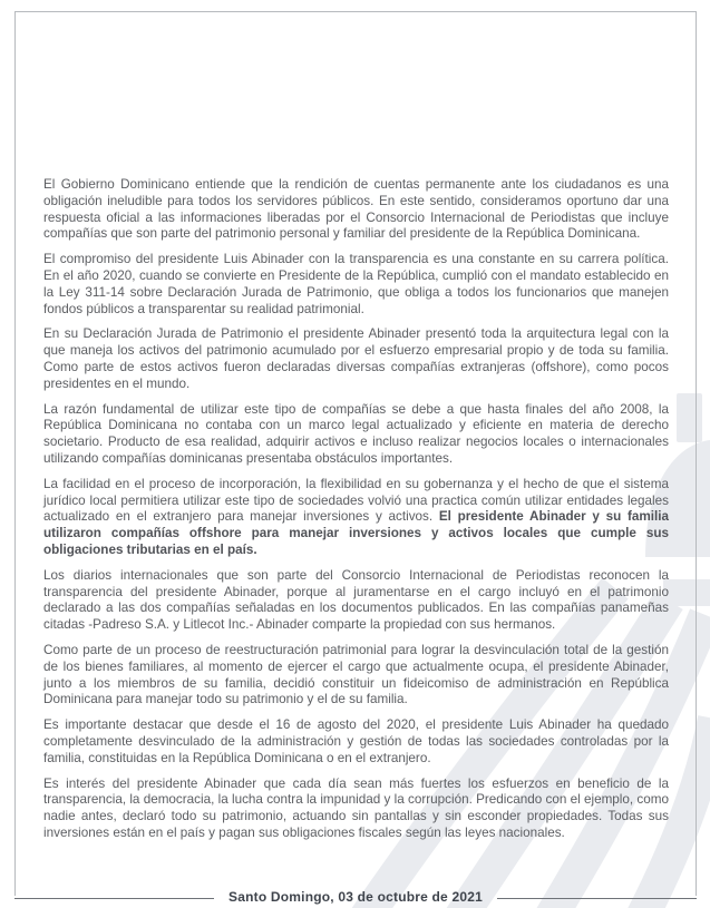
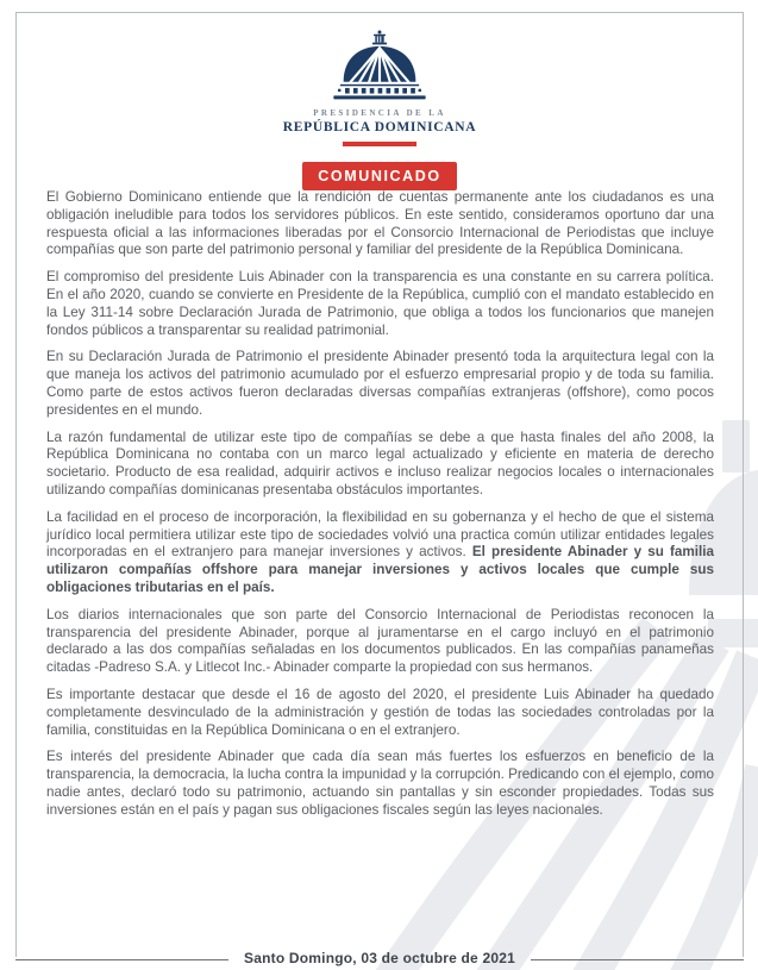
+ PRESIDENCIA DE LA
+ REPÚBLICA DOMINICANA
+ COMUNICADO
  El Gobierno Dominicano entiende que la rendición de cuentas permanente ante los ciudadanos es una obligación ineludible para todos los servidores públicos. En este sentido, consideramos oportuno dar una respuesta oficial a las informaciones liberadas por el Consorcio Internacional de Periodistas que incluye compañías que son parte del patrimonio personal y familiar del presidente de la República Dominicana.
  El compromiso del presidente Luis Abinader con la transparencia es una constante en su carrera política. En el año 2020, cuando se convierte en Presidente de la República, cumplió con el mandato establecido en la Ley 311-14 sobre Declaración Jurada de Patrimonio, que obliga a todos los funcionarios que manejen fondos públicos a transparentar su realidad patrimonial.
  En su Declaración Jurada de Patrimonio el presidente Abinader presentó toda la arquitectura legal con la que maneja los activos del patrimonio acumulado por el esfuerzo empresarial propio y de toda su familia. Como parte de estos activos fueron declaradas diversas compañías extranjeras (offshore), como pocos presidentes en el mundo.
  La razón fundamental de utilizar este tipo de compañías se debe a que hasta finales del año 2008, la República Dominicana no contaba con un marco legal actualizado y eficiente en materia de derecho societario. Producto de esa realidad, adquirir activos e incluso realizar negocios locales o internacionales utilizando compañías dominicanas presentaba obstáculos importantes.
- La facilidad en el proceso de incorporación, la flexibilidad en su gobernanza y el hecho de que el sistema jurídico local permitiera utilizar este tipo de sociedades volvió una practica común utilizar entidades legales actualizado en el extranjero para manejar inversiones y activos. El presidente Abinader y su familia utilizaron compañías offshore para manejar inversiones y activos locales que cumple sus obligaciones tributarias en el país.
+ La facilidad en el proceso de incorporación, la flexibilidad en su gobernanza y el hecho de que el sistema jurídico local permitiera utilizar este tipo de sociedades volvió una practica común utilizar entidades legales incorporadas en el extranjero para manejar inversiones y activos. El presidente Abinader y su familia utilizaron compañías offshore para manejar inversiones y activos locales que cumple sus obligaciones tributarias en el país.
  Los diarios internacionales que son parte del Consorcio Internacional de Periodistas reconocen la transparencia del presidente Abinader, porque al juramentarse en el cargo incluyó en el patrimonio declarado a las dos compañías señaladas en los documentos publicados. En las compañías panameñas citadas -Padreso S.A. y Litlecot Inc.- Abinader comparte la propiedad con sus hermanos.
- Como parte de un proceso de reestructuración patrimonial para lograr la desvinculación total de la gestión de los bienes familiares, al momento de ejercer el cargo que actualmente ocupa, el presidente Abinader, junto a los miembros de su familia, decidió constituir un fideicomiso de administración en República Dominicana para manejar todo su patrimonio y el de su familia.
  Es importante destacar que desde el 16 de agosto del 2020, el presidente Luis Abinader ha quedado completamente desvinculado de la administración y gestión de todas las sociedades controladas por la familia, constituidas en la República Dominicana o en el extranjero.
  Es interés del presidente Abinader que cada día sean más fuertes los esfuerzos en beneficio de la transparencia, la democracia, la lucha contra la impunidad y la corrupción. Predicando con el ejemplo, como nadie antes, declaró todo su patrimonio, actuando sin pantallas y sin esconder propiedades. Todas sus inversiones están en el país y pagan sus obligaciones fiscales según las leyes nacionales.
  Santo Domingo, 03 de octubre de 2021
